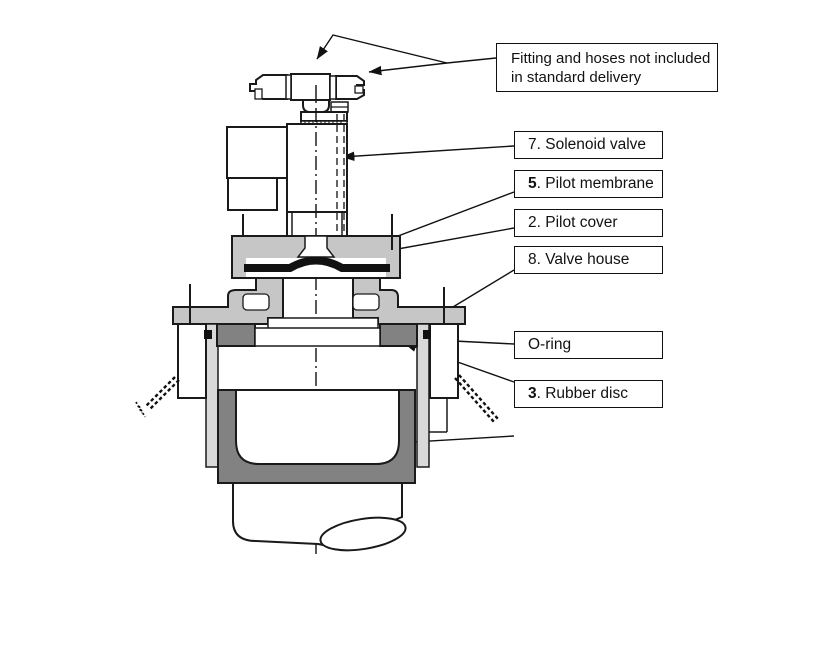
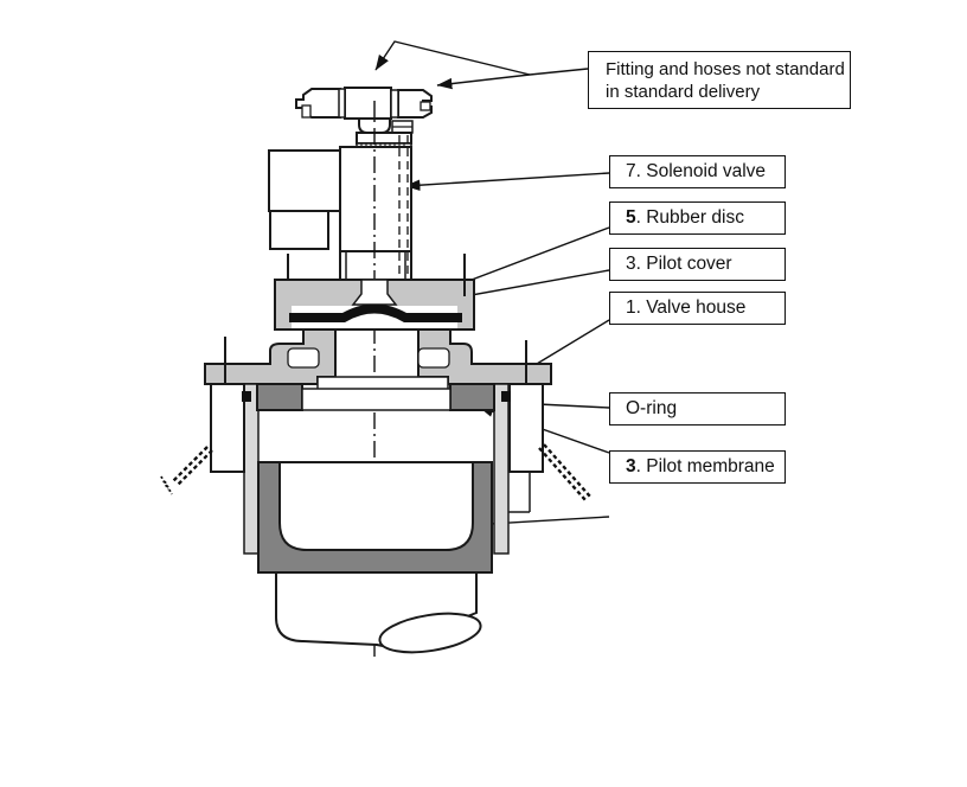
- Fitting and hoses not included in standard delivery
+ Fitting and hoses not standard in standard delivery
  7. Solenoid valve
- 5. Pilot membrane
+ 5. Rubber disc
- 2. Pilot cover
+ 3. Pilot cover
- 8. Valve house
+ 1. Valve house
  O-ring
- 3. Rubber disc
+ 3. Pilot membrane
